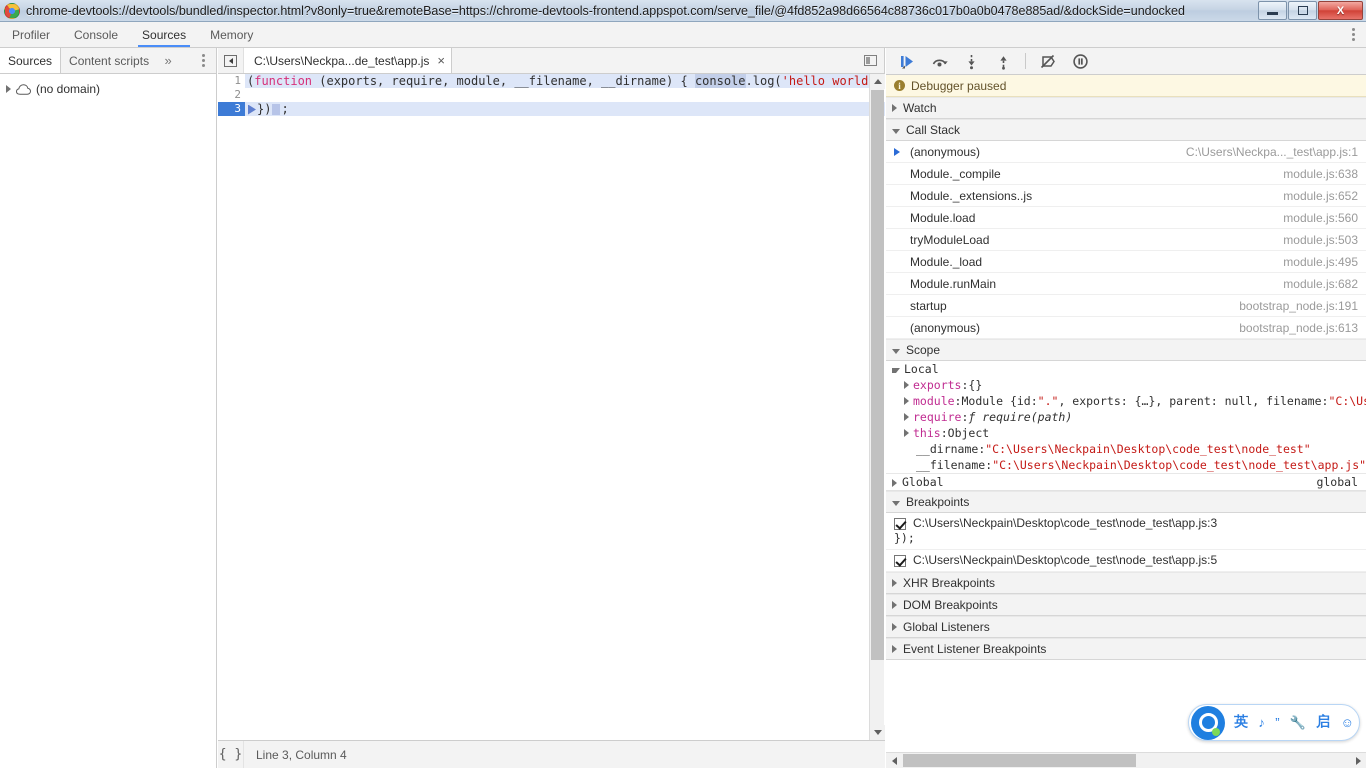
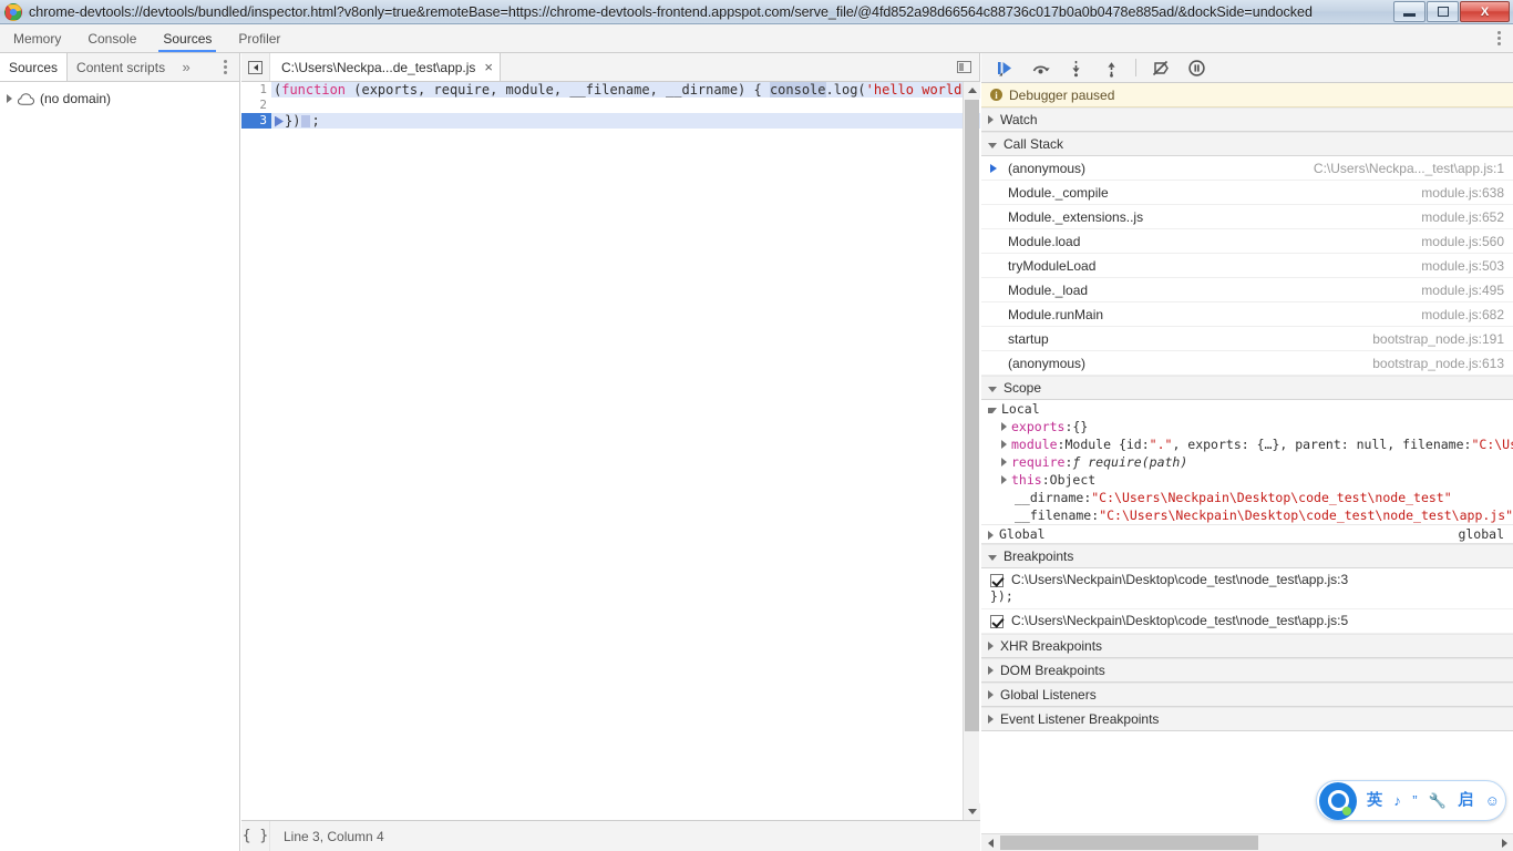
  chrome-devtools://devtools/bundled/inspector.html?v8only=true&remoteBase=https://chrome-devtools-frontend.appspot.com/serve_file/@4fd852a98d66564c88736c017b0a0b0478e885ad/&dockSide=undocked
  X
- Profiler
+ Memory
  Console
  Sources
- Memory
+ Profiler
  Sources
  Content scripts
  »
  (no domain)
  C:\Users\Neckpa...de_test\app.js
  ×
  1
  (function (exports, require, module, __filename, __dirname) { console.log('hello world
  2
  3
  }) ;
  { }
  Line 3, Column 4
  i
  Debugger paused
  Watch
  Call Stack
  (anonymous)
  C:\Users\Neckpa..._test\app.js:1
  Module._compile
  module.js:638
  Module._extensions..js
  module.js:652
  Module.load
  module.js:560
  tryModuleLoad
  module.js:503
  Module._load
  module.js:495
  Module.runMain
  module.js:682
  startup
  bootstrap_node.js:191
  (anonymous)
  bootstrap_node.js:613
  Scope
  Local
  exports
  :
  {}
  module
  :
  Module {id:
  "."
  , exports: {…}, parent: null, filename:
  "C:\U
  require
  :
  ƒ require(path)
  this
  :
  Object
  __dirname
  :
  "C:\Users\Neckpain\Desktop\code_test\node_test"
  __filename
  :
  "C:\Users\Neckpain\Desktop\code_test\node_test\app.js"
  Global
  global
  Breakpoints
  C:\Users\Neckpain\Desktop\code_test\node_test\app.js:3
  });
  C:\Users\Neckpain\Desktop\code_test\node_test\app.js:5
  XHR Breakpoints
  DOM Breakpoints
  Global Listeners
  Event Listener Breakpoints
  英
  ♪
  ”
  🔧
  启
  ☺
